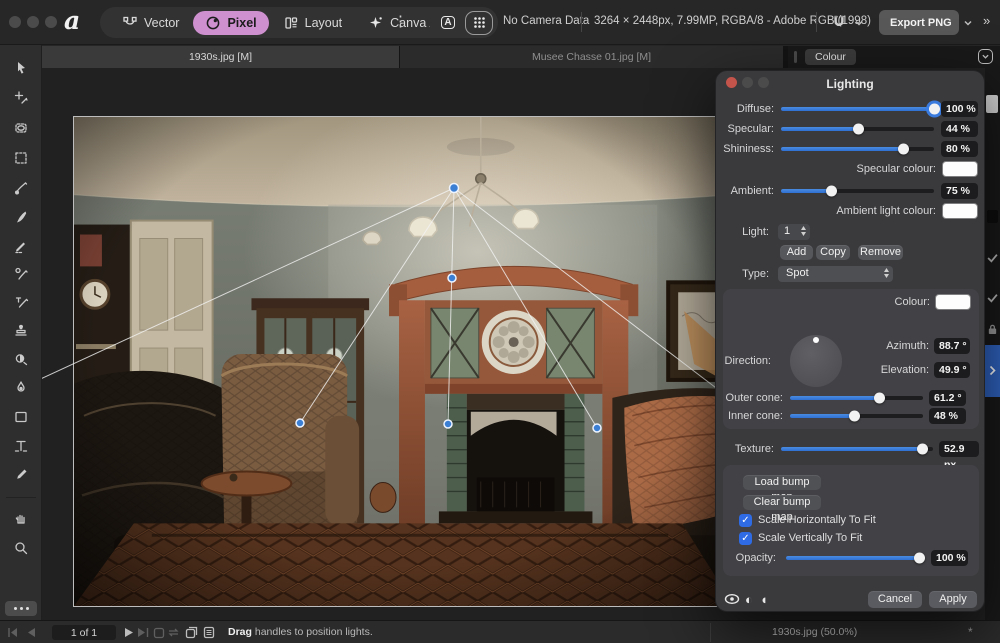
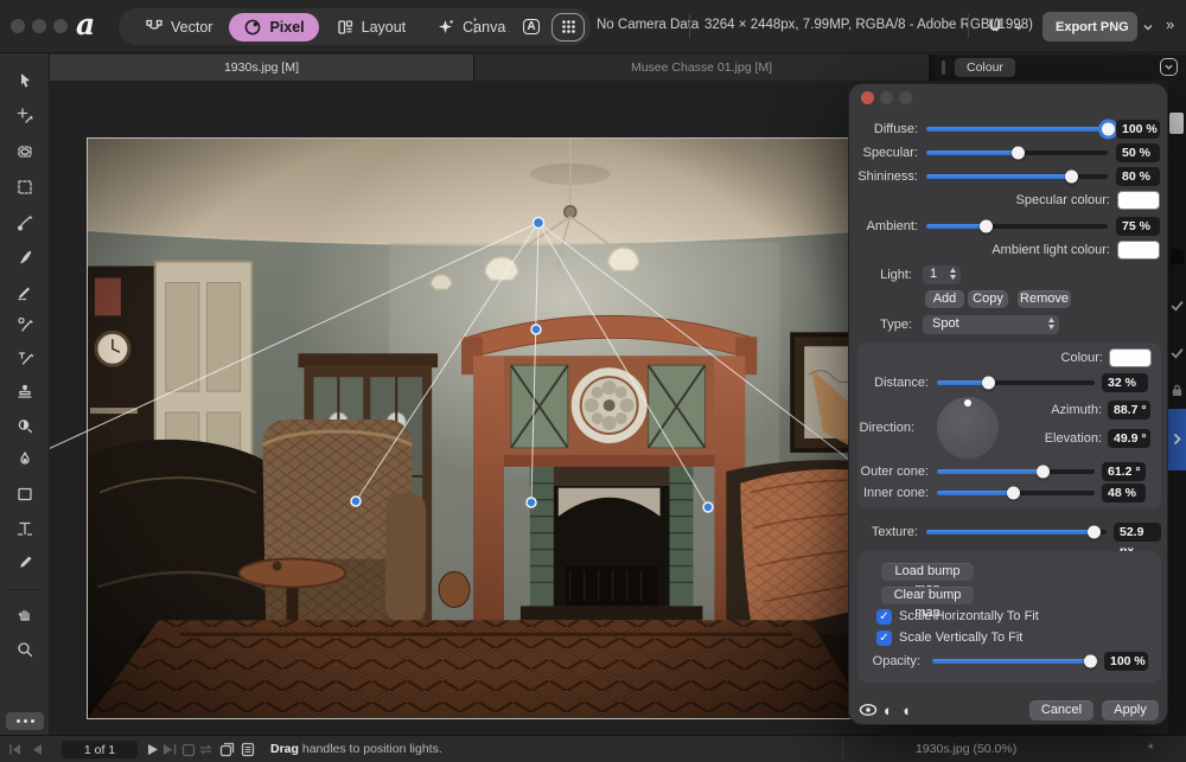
  a
  Vector
  Pixel
  Layout
  Canva
  ⋮
  A
  No Camera Daa
  3264 × 2448px, 7.99MP, RGBA/8 - Adobe RGB (1998)
  Export PNG
  »
  1930s.jpg [M]
  Musee Chasse 01.jpg [M]
  Colour
  1 of 1
  Drag handles to position lights.
  1930s.jpg (50.0%)
  *
- Lighting
  Diffuse:
  100 %
  Specular:
- 44 %
+ 50 %
  Shininess:
  80 %
  Specular colour:
  Ambient:
  75 %
  Ambient light colour:
  Light:
  1
  Add
  Copy
  Remove
  Type:
  Spot
  Colour:
+ Distance:
+ 32 %
  Direction:
  Azimuth:
  88.7 °
  Elevation:
  49.9 °
  Outer cone:
  61.2 °
  Inner cone:
  48 %
  Texture:
  Load bump
  Clear bump map
  ✓
  Scale Horizontally To Fit
  ✓
  Scale Vertically To Fit
  Opacity:
  100 %
  ◐
  ◖
  Cancel
  Apply
